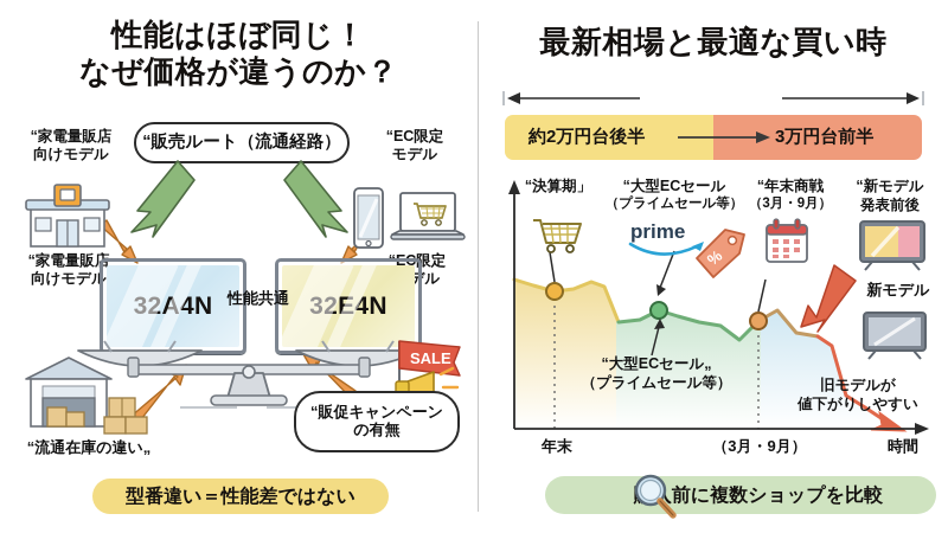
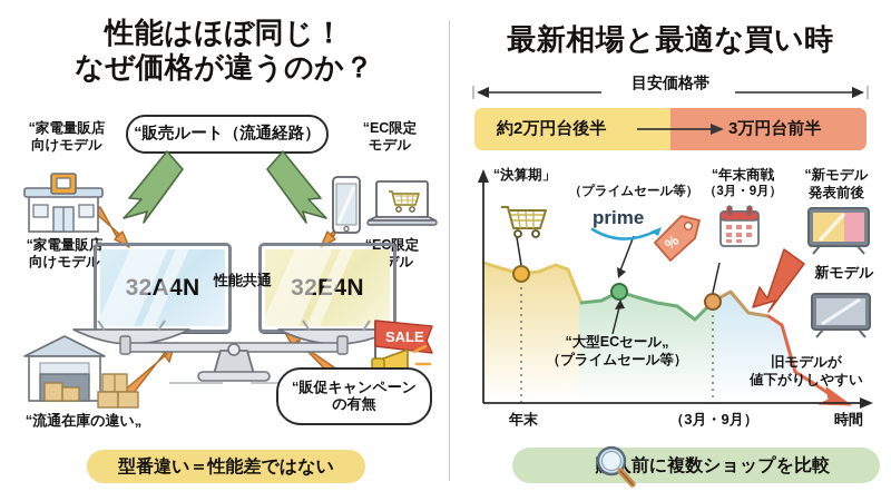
  性能はほぼ同じ！
  なぜ価格が違うのか？
  “販売ルート（流通経路）
  “家電量販店
  向けモデル
  “EC限定
  “家電量販店
  向けモデル
  “EC限定
  モデル
  32A4N
  32E4N
  性能共通
  “流通在庫の違い„
  SALE
  “販促キャンペーン
  の有無
  型番違い＝性能差ではない
  最新相場と最適な買い時
+ 目安価格帯
  約2万円台後半
  3万円台前半
  “決算期」
- “大型ECセール
  （プライムセール等）
  “年末商戦
  （3月・9月）
  “新モデル
  発表前後
  prime
  新モデル
  “大型ECセール„
  （プライムセール等）
  旧モデルが
  値下がりしやすい
  年末
  （3月・9月）
  時間
  前に複数ショップを比較
